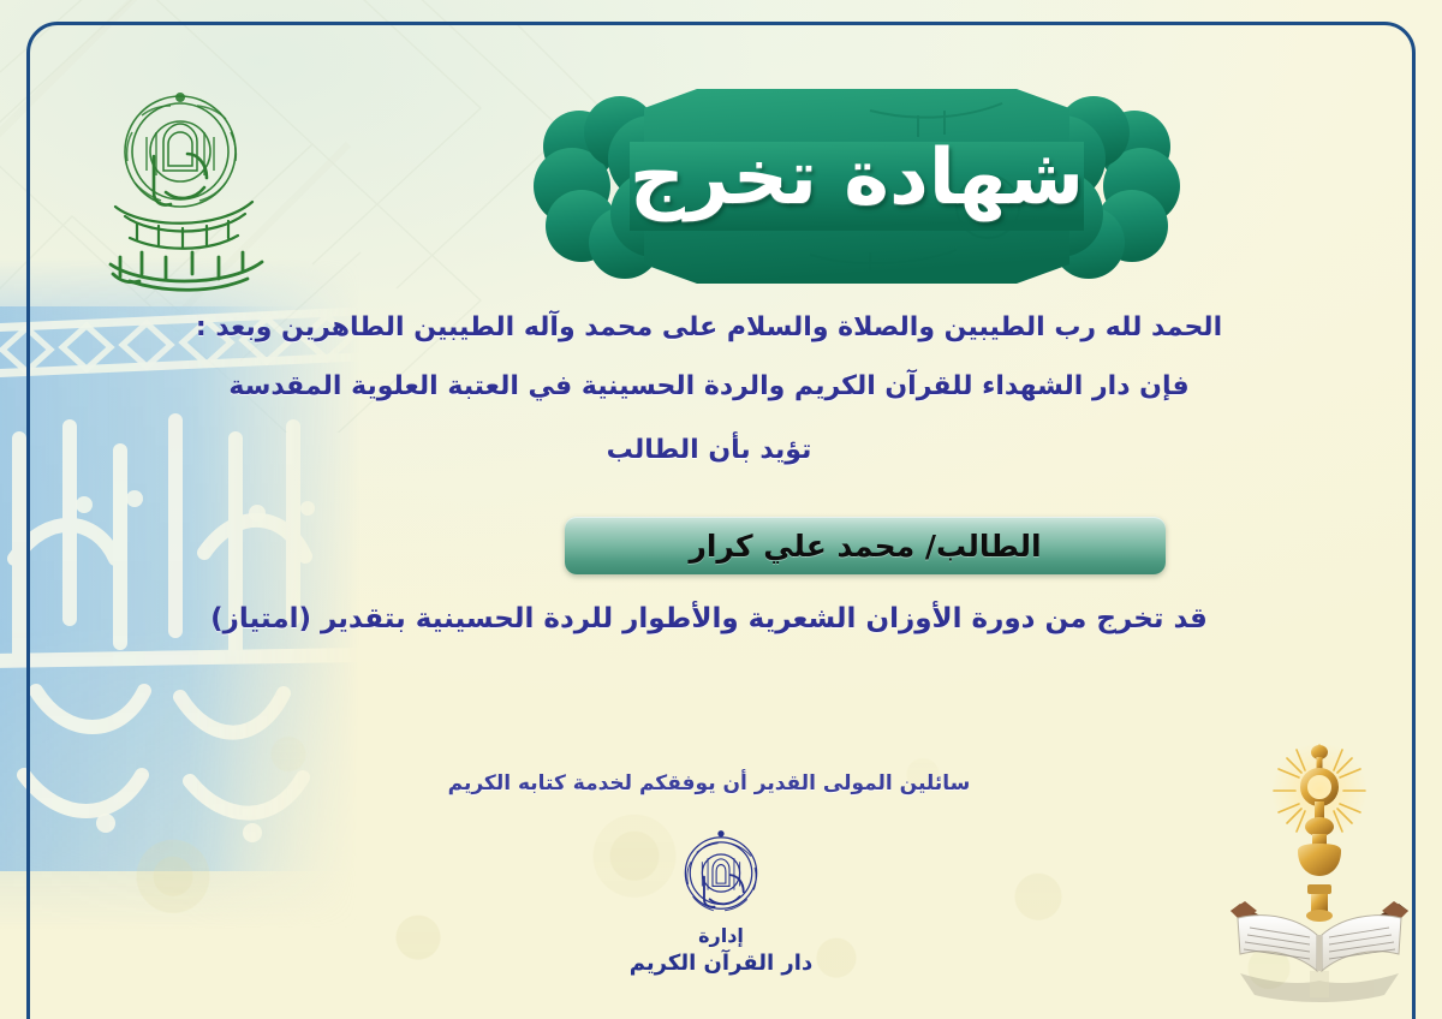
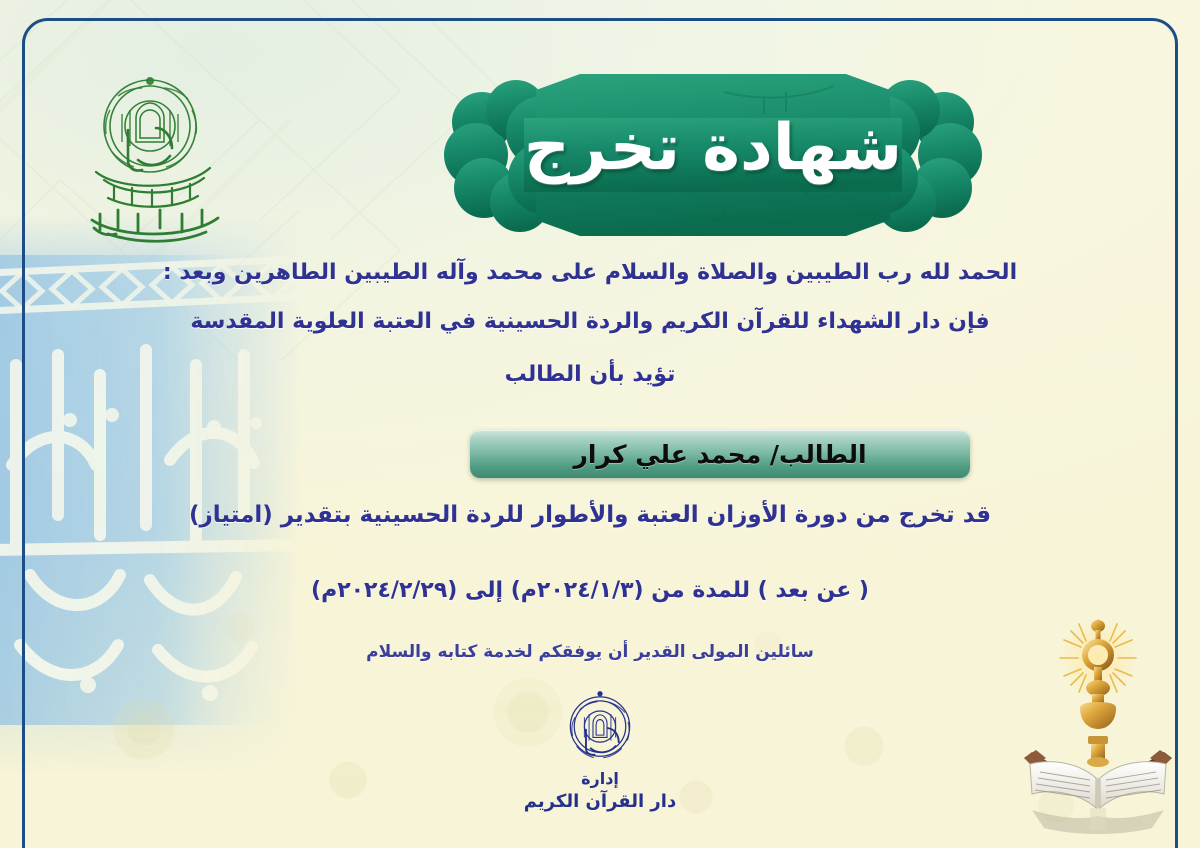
  شهادة تخرج
  الحمد لله رب الطيبين والصلاة والسلام على محمد وآله الطيبين الطاهرين وبعد :
  فإن دار الشهداء للقرآن الكريم والردة الحسينية في العتبة العلوية المقدسة
  تؤيد بأن الطالب
  الطالب/ محمد علي كرار
- قد تخرج من دورة الأوزان الشعرية والأطوار للردة الحسينية بتقدير (امتياز)
+ قد تخرج من دورة الأوزان العتبة والأطوار للردة الحسينية بتقدير (امتياز)
+ ( عن بعد ) للمدة من (٢٠٢٤/١/٣م) إلى (٢٠٢٤/٢/٢٩م)
- سائلين المولى القدير أن يوفقكم لخدمة كتابه الكريم
+ سائلين المولى القدير أن يوفقكم لخدمة كتابه والسلام
  إدارة
  دار القرآن الكريم
